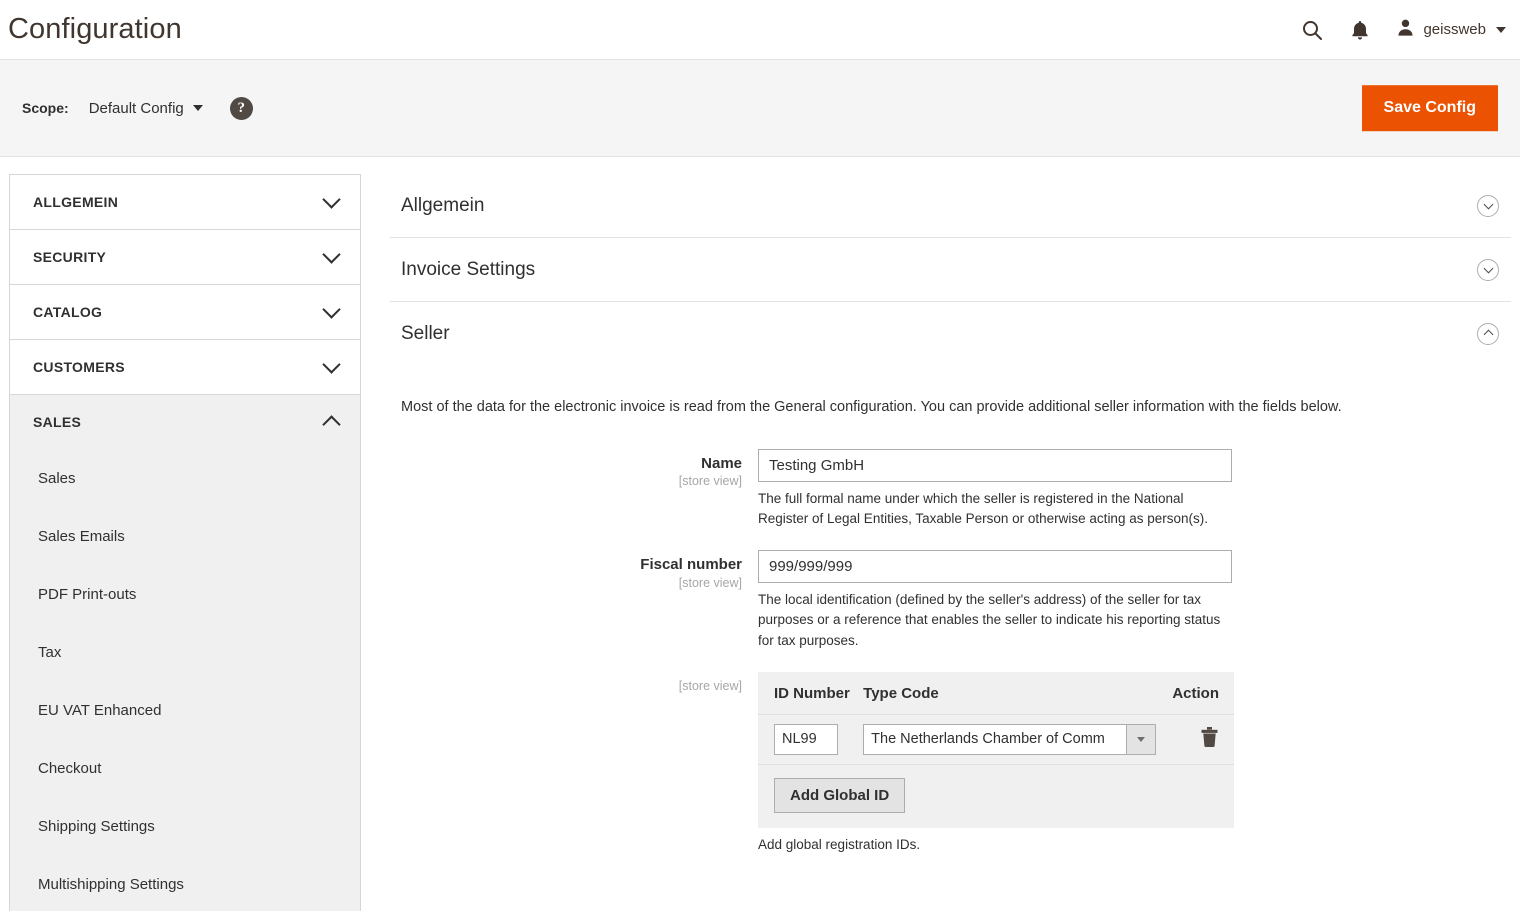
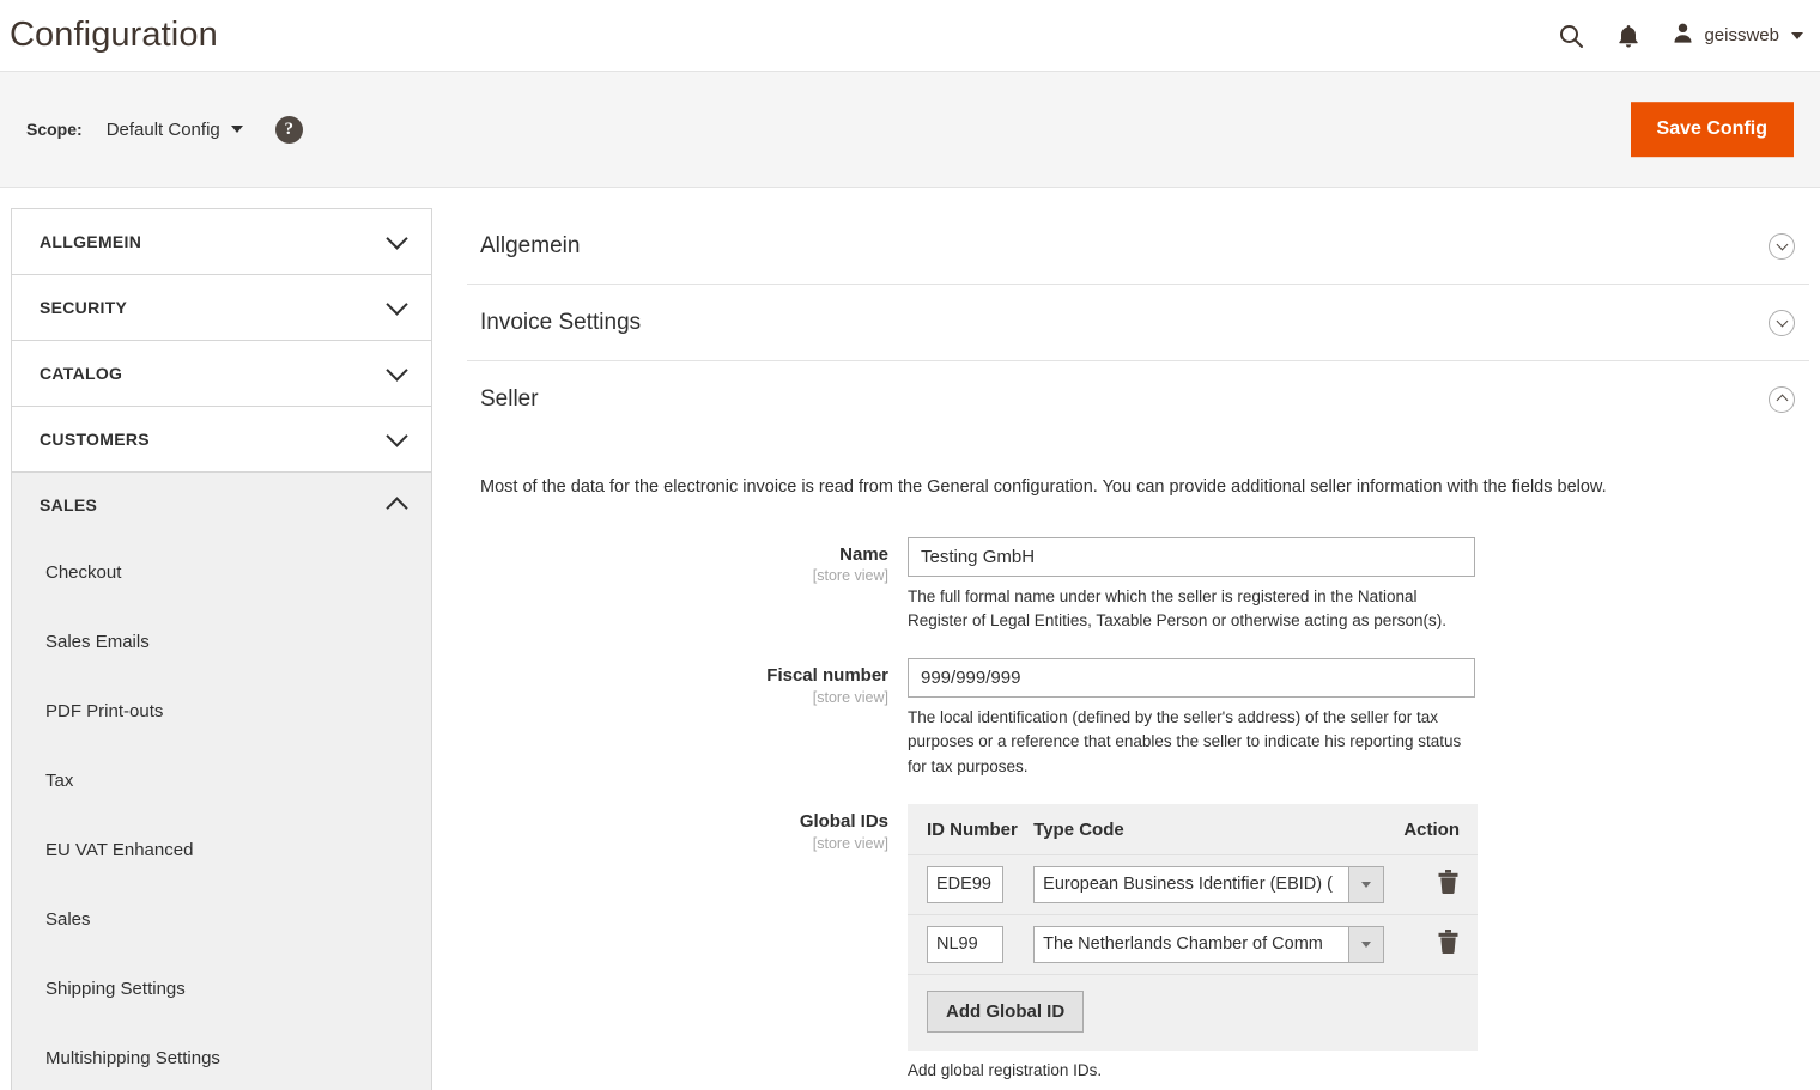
  Configuration
  geissweb
  Scope:
  Default Config
  ?
  Save Config
  ALLGEMEIN
  SECURITY
  CATALOG
  CUSTOMERS
  SALES
- Sales
+ Checkout
  Sales Emails
  PDF Print-outs
  Tax
  EU VAT Enhanced
- Checkout
+ Sales
  Shipping Settings
  Multishipping Settings
  Allgemein
  Invoice Settings
  Seller
  Most of the data for the electronic invoice is read from the General configuration. You can provide additional seller information with the fields below.
  Name
  [store view]
  Testing GmbH
  The full formal name under which the seller is registered in the National Register of Legal Entities, Taxable Person or otherwise acting as person(s).
  Fiscal number
  [store view]
  999/999/999
  The local identification (defined by the seller's address) of the seller for tax purposes or a reference that enables the seller to indicate his reporting status for tax purposes.
+ Global IDs
  [store view]
  ID Number	Type Code	Action
+ EDE99	European Business Identifier (EBID) (
  NL99	The Netherlands Chamber of Comm
  Add Global ID
  Add global registration IDs.
